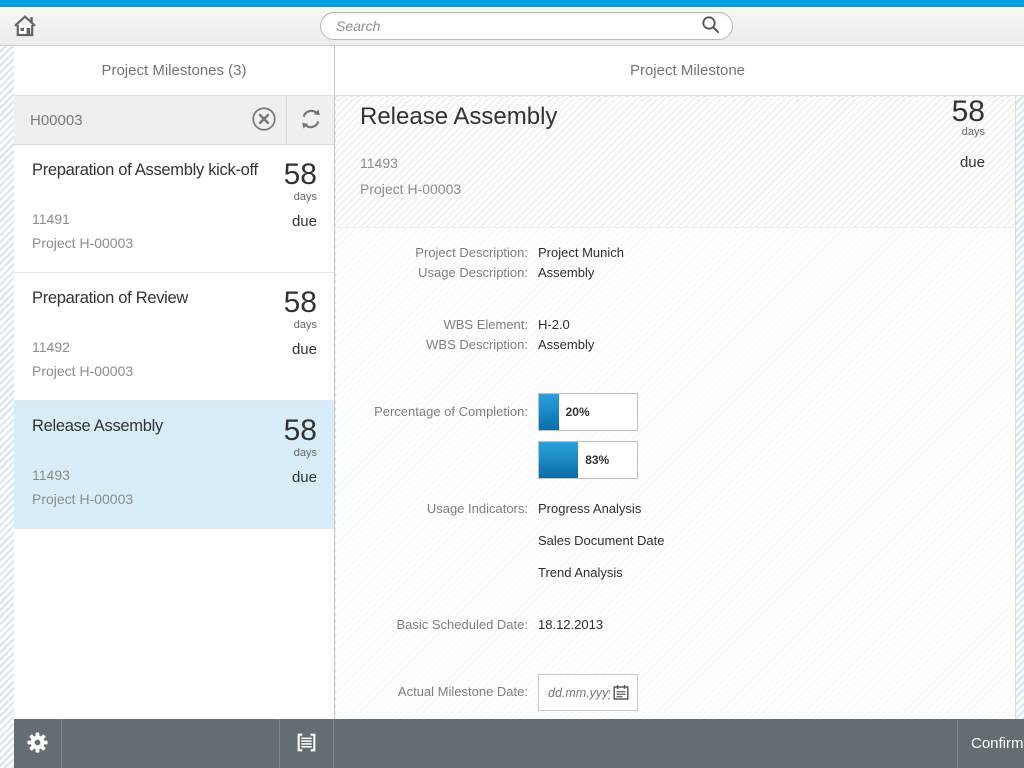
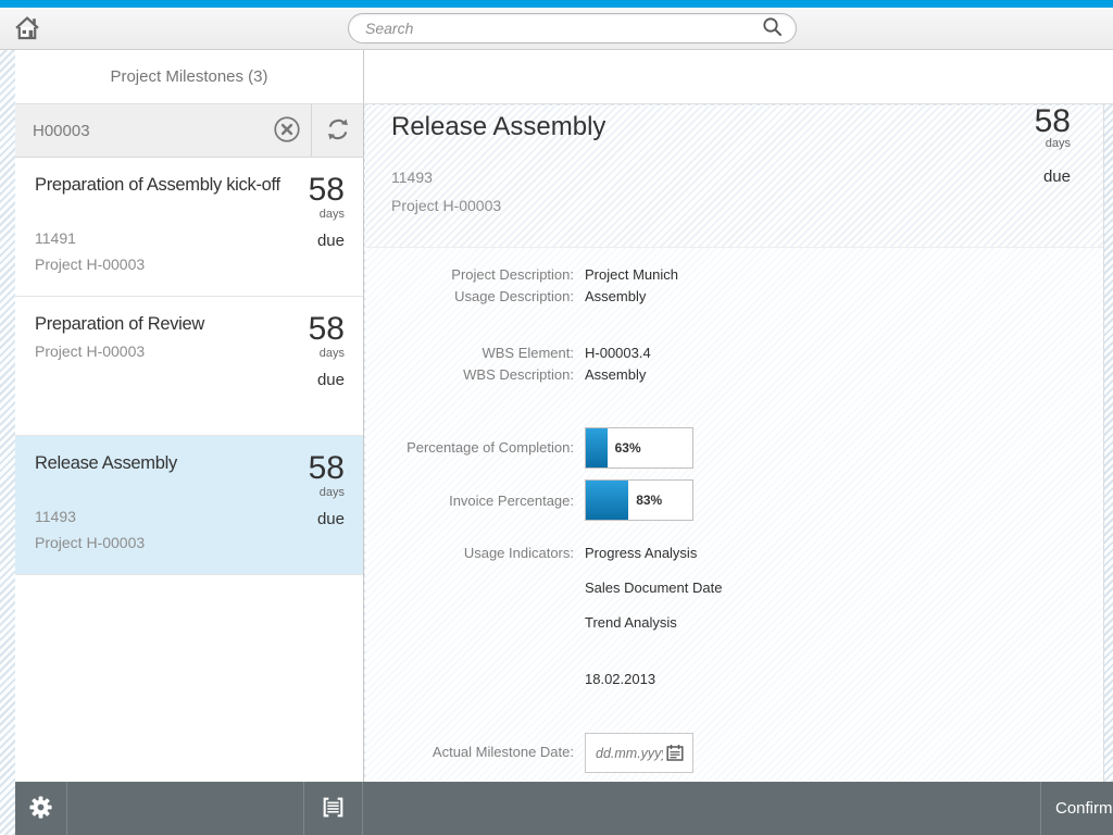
  Search
  Project Milestones (3)
- Project Milestone
  H00003
  Preparation of Assembly kick-off
  11491
  Project H-00003
  58
  days
  due
  Preparation of Review
- 11492
  Project H-00003
  58
  days
  due
  Release Assembly
  11493
  Project H-00003
  58
  days
  due
  Release Assembly
  11493
  Project H-00003
  58
  days
  due
  Project Description:
  Project Munich
  Usage Description:
  Assembly
  WBS Element:
- H-2.0
+ H-00003.4
  WBS Description:
  Assembly
  Percentage of Completion:
- 20%
+ 63%
+ Invoice Percentage:
  83%
  Usage Indicators:
  Progress Analysis
  Sales Document Date
  Trend Analysis
- Basic Scheduled Date:
- 18.12.2013
+ 18.02.2013
  Actual Milestone Date:
  dd.mm.yyy
  Confirm
